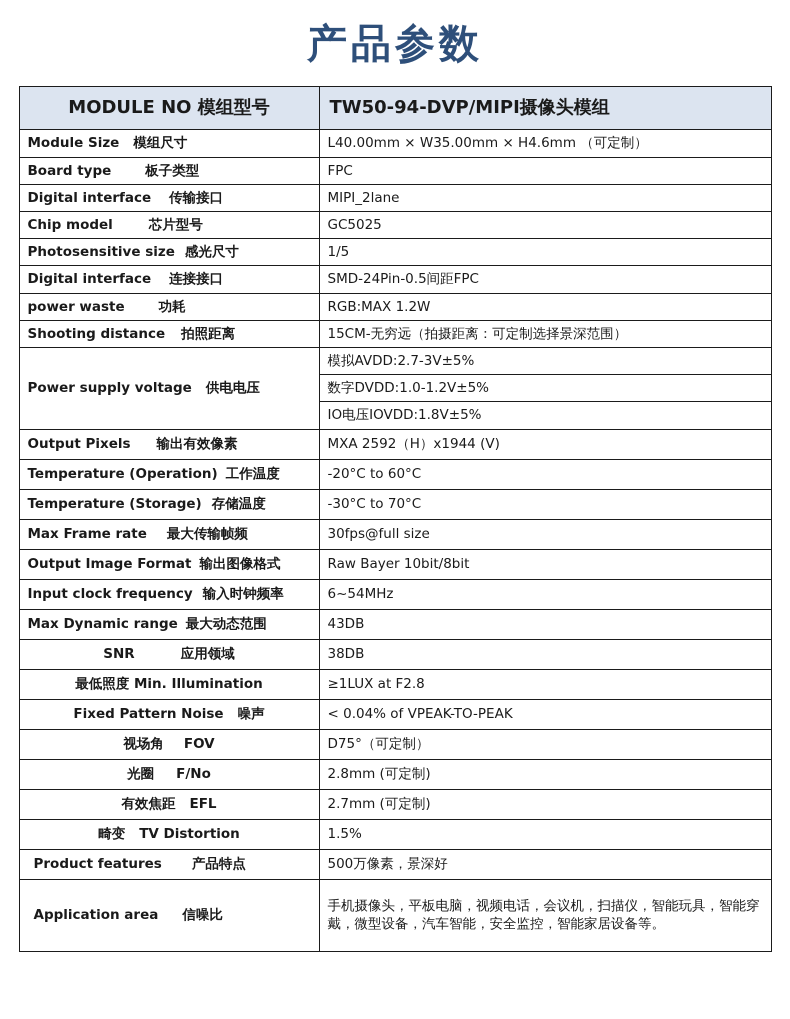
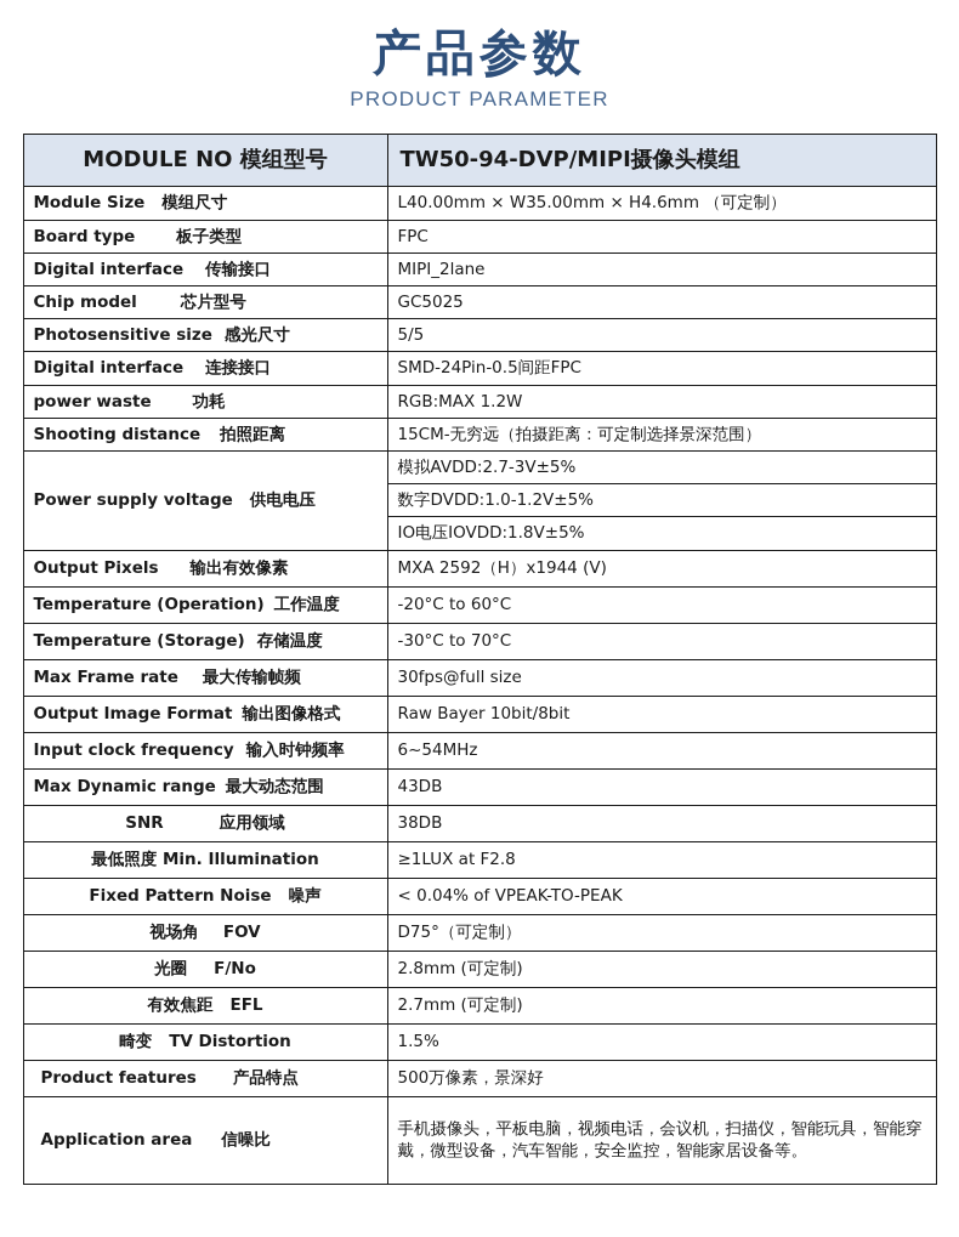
  产品参数
+ PRODUCT PARAMETER
  MODULE NO 模组型号	TW50-94-DVP/MIPI摄像头模组
  Module Size 模组尺寸	L40.00mm × W35.00mm × H4.6mm （可定制）
  Board type 板子类型	FPC
  Digital interface 传输接口	MIPI_2lane
  Chip model 芯片型号	GC5025
- Photosensitive size 感光尺寸	1/5
+ Photosensitive size 感光尺寸	5/5
  Digital interface 连接接口	SMD-24Pin-0.5间距FPC
  power waste 功耗	RGB:MAX 1.2W
  Shooting distance 拍照距离	15CM-无穷远（拍摄距离：可定制选择景深范围）
  Power supply voltage 供电电压	模拟AVDD:2.7-3V±5%
  数字DVDD:1.0-1.2V±5%
  IO电压IOVDD:1.8V±5%
  Output Pixels 输出有效像素	MXA 2592（H）x1944 (V)
  Temperature (Operation) 工作温度	-20°C to 60°C
  Temperature (Storage) 存储温度	-30°C to 70°C
  Max Frame rate 最大传输帧频	30fps@full size
  Output Image Format 输出图像格式	Raw Bayer 10bit/8bit
  Input clock frequency 输入时钟频率	6~54MHz
  Max Dynamic range 最大动态范围	43DB
  SNR 应用领域	38DB
  最低照度 Min. Illumination	≥1LUX at F2.8
  Fixed Pattern Noise 噪声	< 0.04% of VPEAK-TO-PEAK
  视场角 FOV	D75°（可定制）
  光圈 F/No	2.8mm (可定制)
  有效焦距 EFL	2.7mm (可定制)
  畸变 TV Distortion	1.5%
  Product features 产品特点	500万像素，景深好
  Application area 信噪比	手机摄像头，平板电脑，视频电话，会议机，扫描仪，智能玩具，智能穿戴，微型设备，汽车智能，安全监控，智能家居设备等。
